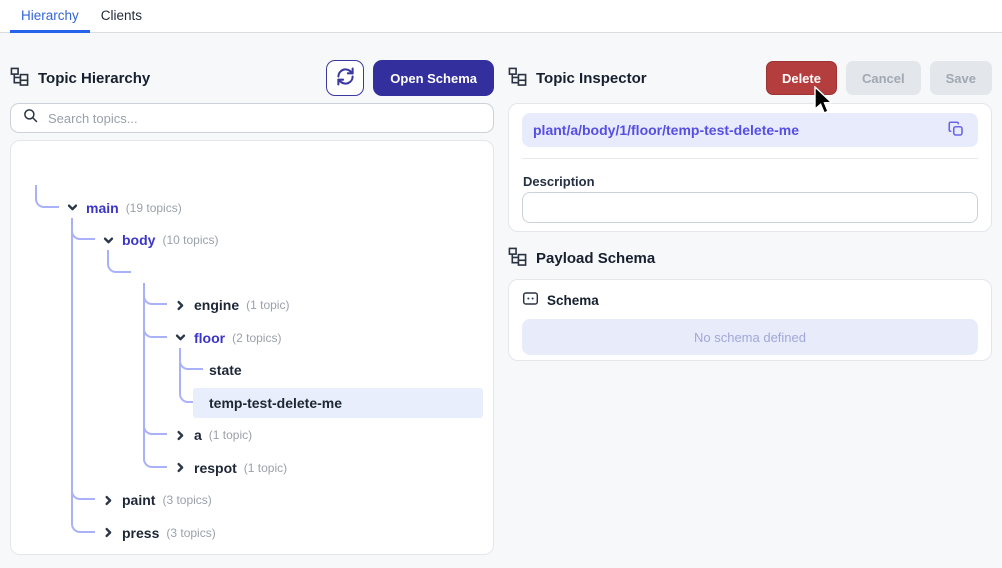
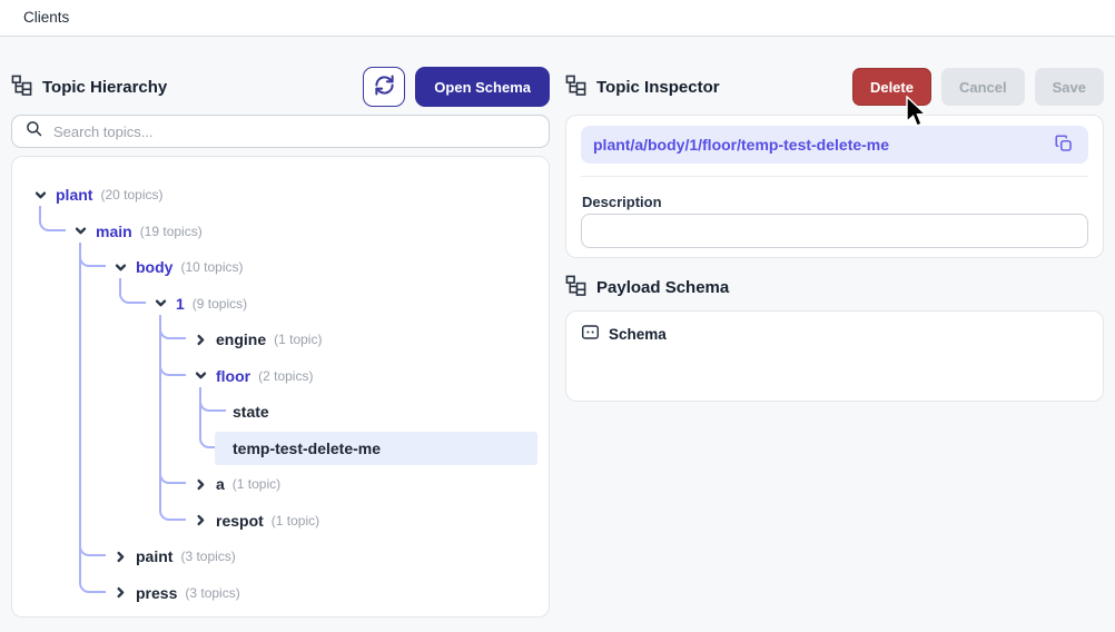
- Hierarchy
  Clients
  Topic Hierarchy
  Open Schema
  Search topics...
+ plant
+ (20 topics)
  main
  (19 topics)
  body
  (10 topics)
+ 1
+ (9 topics)
  engine
  (1 topic)
  floor
  (2 topics)
  state
  temp-test-delete-me
  a
  (1 topic)
  respot
  (1 topic)
  paint
  (3 topics)
  press
  (3 topics)
  Topic Inspector
  Delete
  Cancel
  Save
  plant/a/body/1/floor/temp-test-delete-me
  Description
  Payload Schema
  Schema
- No schema defined
